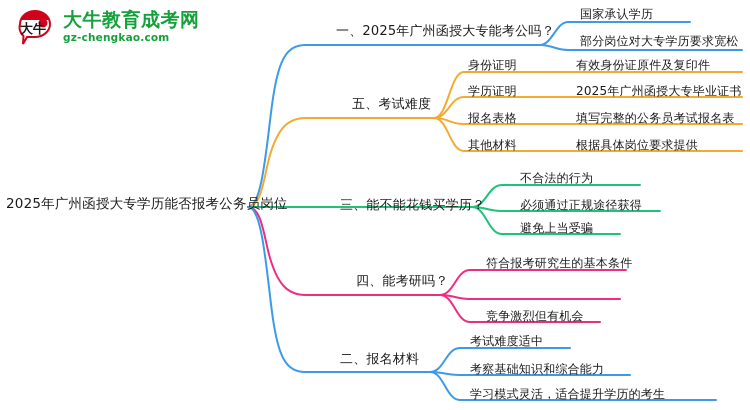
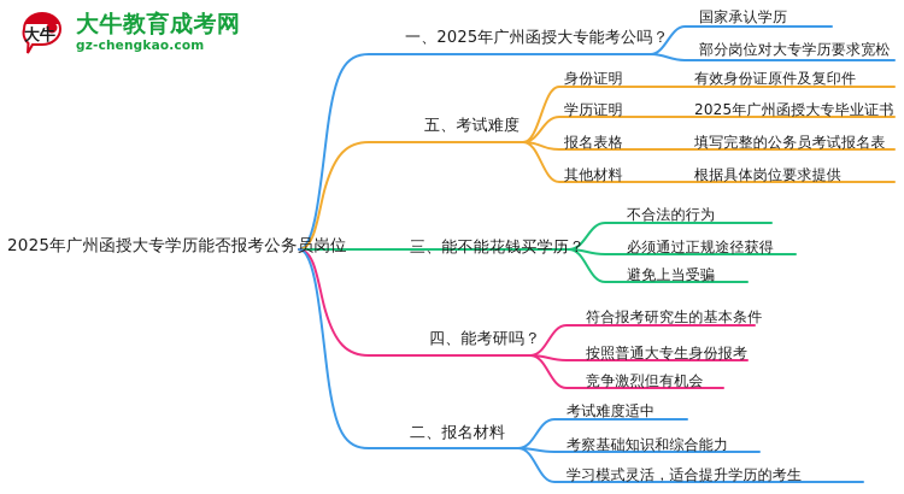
  大牛
  大牛教育成考网
  gz-chengkao.com
  2025年广州函授大专学历能否报考公务员岗位
  一、2025年广州函授大专能考公吗？
  国家承认学历
  部分岗位对大专学历要求宽松
  五、考试难度
  身份证明
  学历证明
  报名表格
  其他材料
  有效身份证原件及复印件
  2025年广州函授大专毕业证书
  填写完整的公务员考试报名表
  根据具体岗位要求提供
  三、能不能花钱买学历？
  不合法的行为
  必须通过正规途径获得
  避免上当受骗
  四、能考研吗？
  符合报考研究生的基本条件
+ 按照普通大专生身份报考
  竞争激烈但有机会
  二、报名材料
  考试难度适中
  考察基础知识和综合能力
  学习模式灵活，适合提升学历的考生
